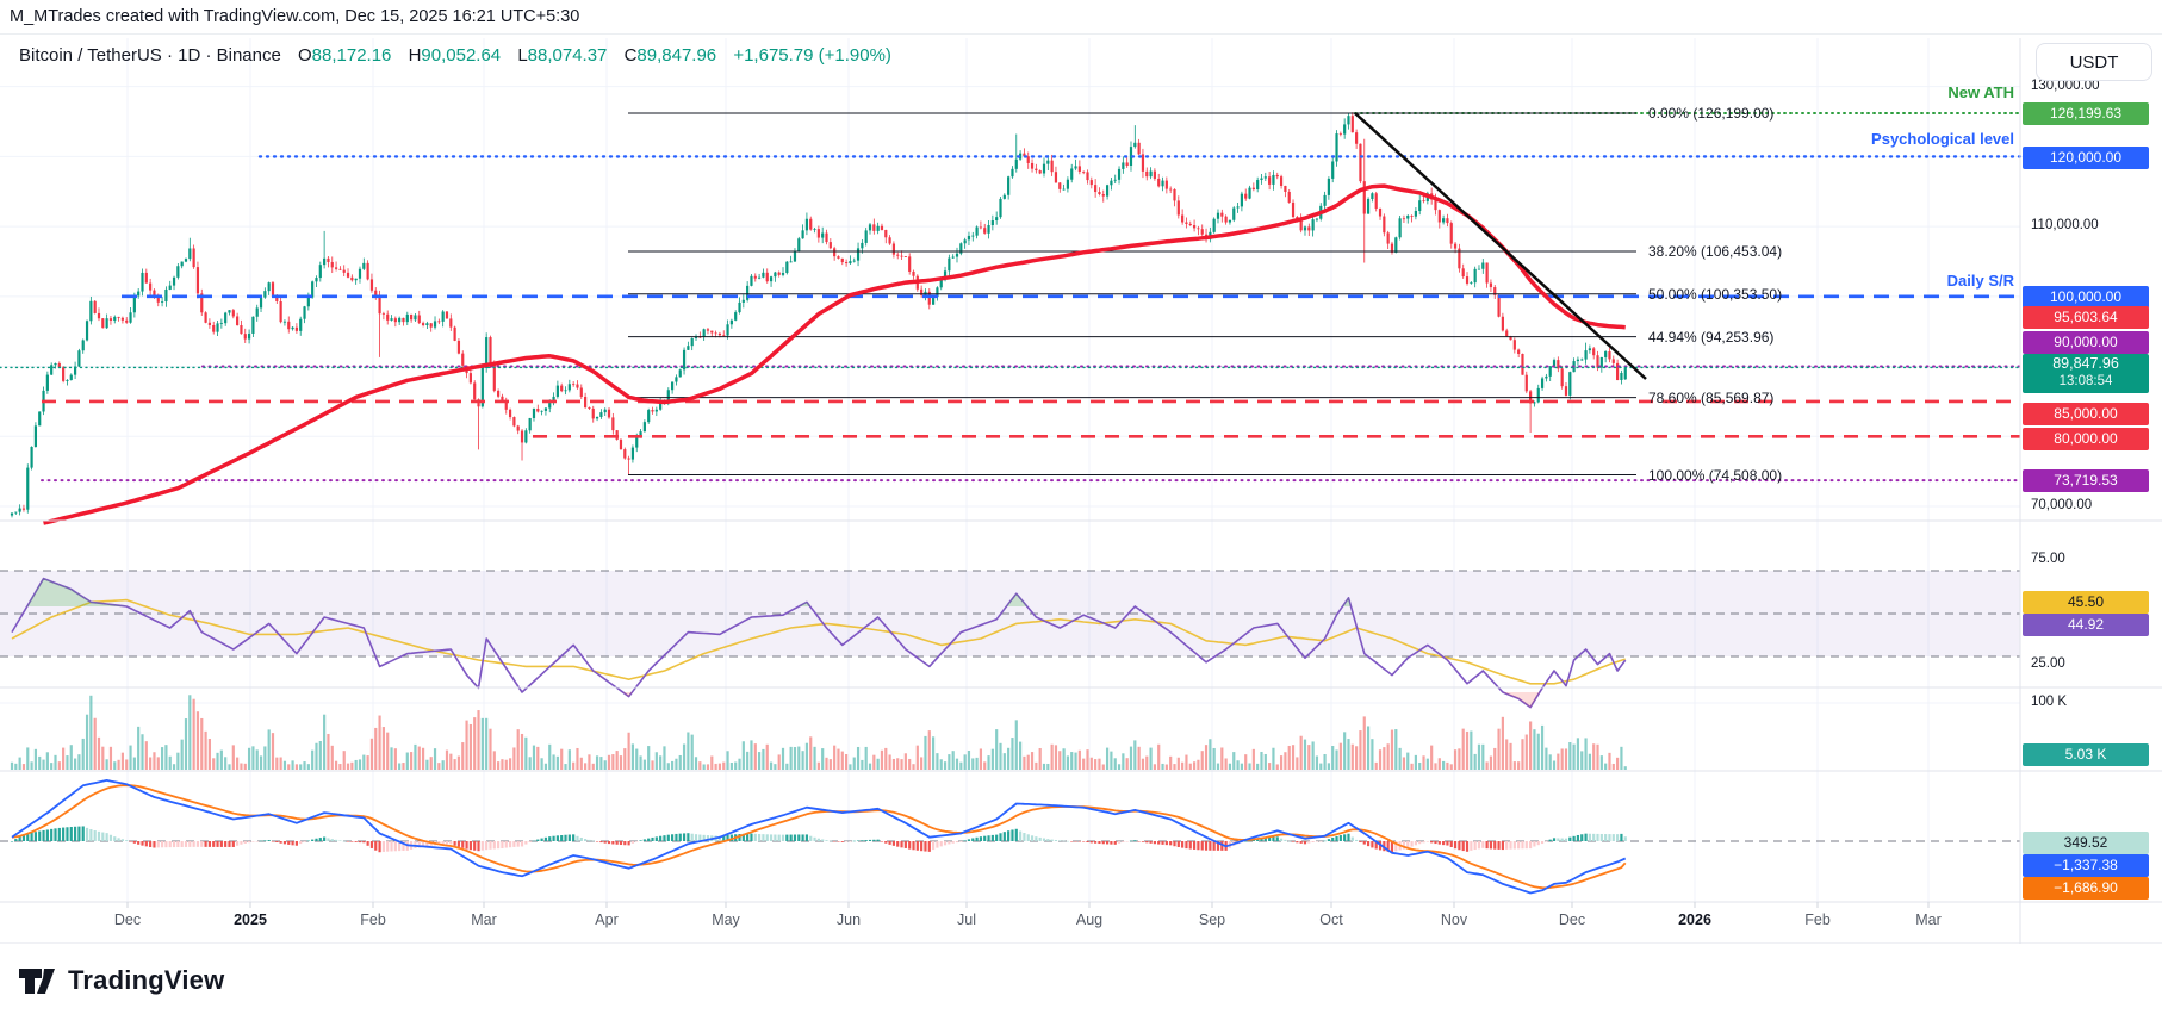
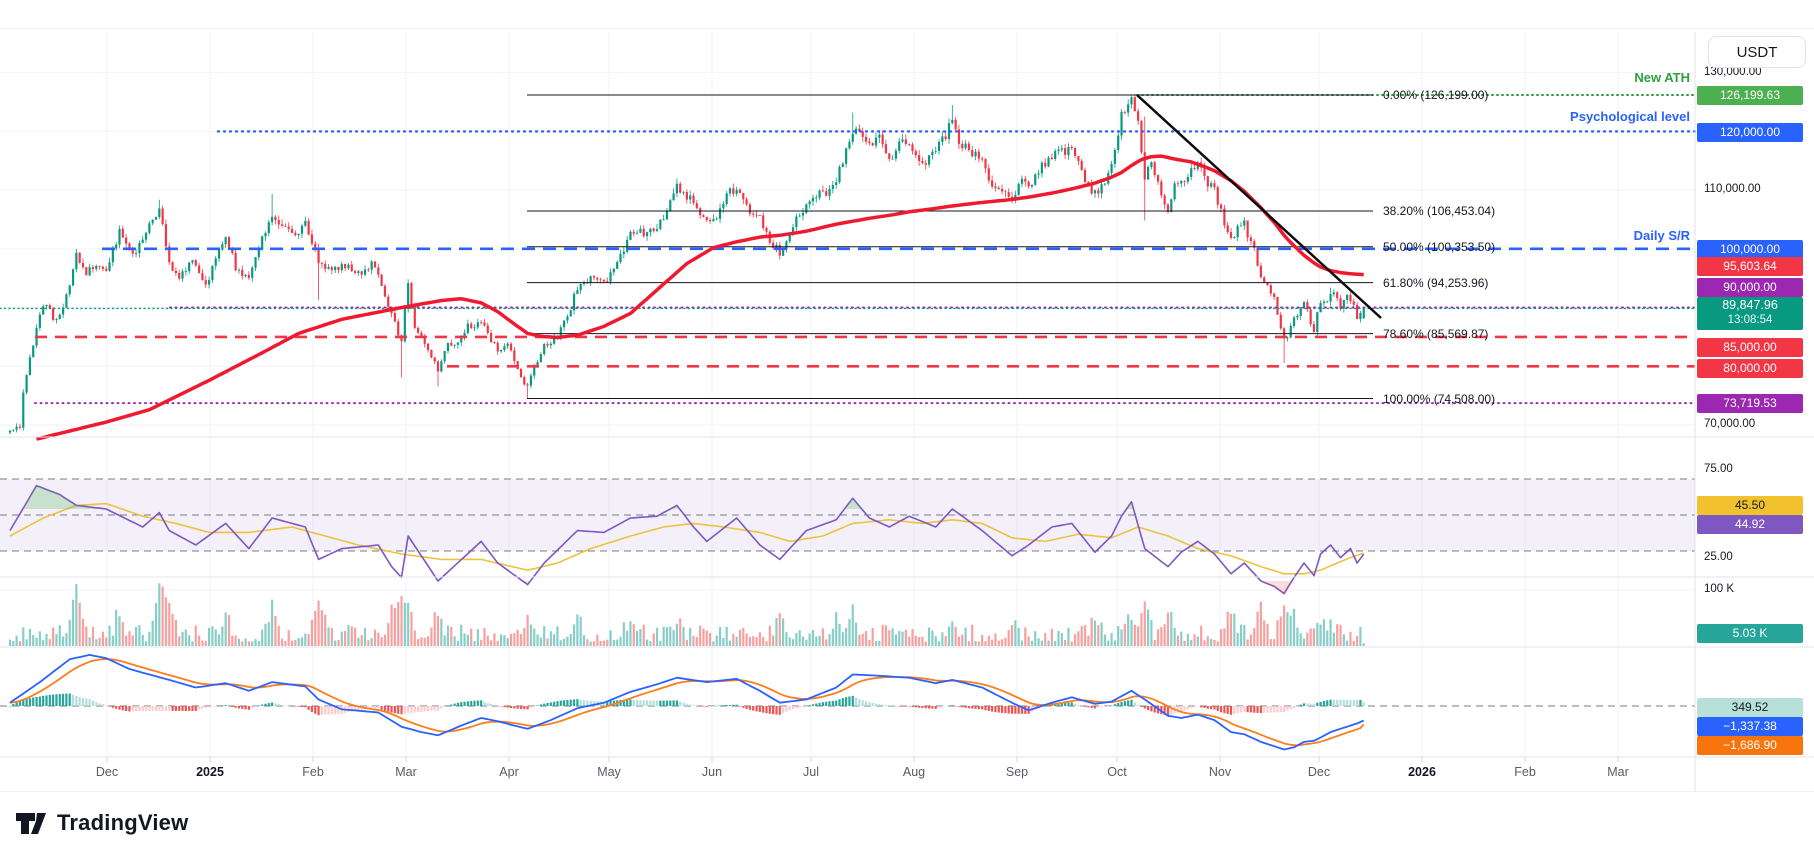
- M_MTrades created with TradingView.com, Dec 15, 2025 16:21 UTC+5:30
- Bitcoin / TetherUS · 1D · Binance O88,172.16 H90,052.64 L88,074.37 C89,847.96 +1,675.79 (+1.90%)
  USDT
  New ATH
  Psychological level
  Daily S/R
  89,847.96
  13:08:54
  TradingView
  Dec
  2025
  Feb
  Mar
  Apr
  May
  Jun
  Jul
  Aug
  Sep
  Oct
  Nov
  Dec
  2026
  Feb
  Mar
  130,000.00
  110,000.00
  70,000.00
  75.00
  25.00
  100 K
  126,199.63
  120,000.00
  100,000.00
  95,603.64
  90,000.00
  85,000.00
  80,000.00
  73,719.53
  45.50
  44.92
  5.03 K
  349.52
  −1,337.38
  −1,686.90
  0.00% (126,199.00)
  38.20% (106,453.04)
  50.00% (100,353.50)
- 44.94% (94,253.96)
+ 61.80% (94,253.96)
  78.60% (85,569.87)
  100.00% (74,508.00)
